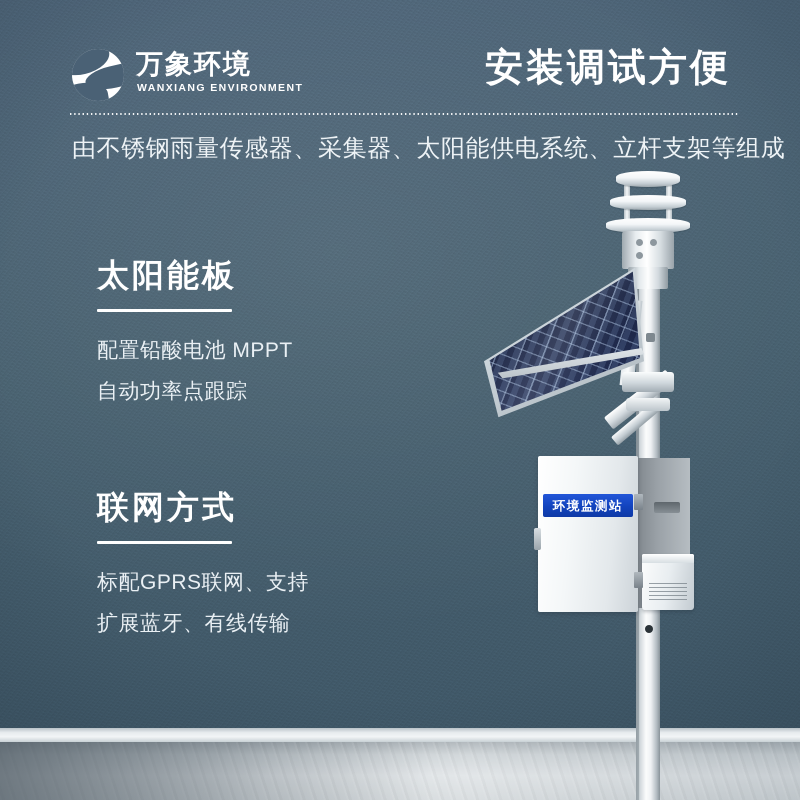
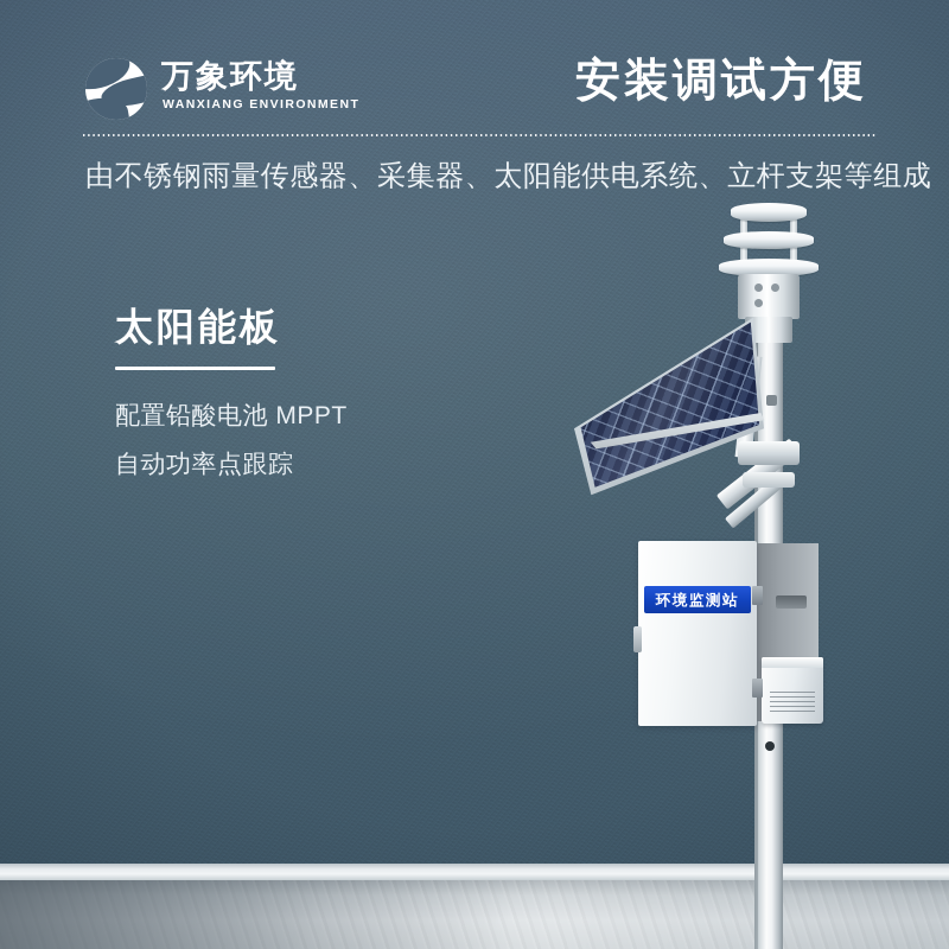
  万象环境
  WANXIANG ENVIRONMENT
  安装调试方便
  由不锈钢雨量传感器、采集器、太阳能供电系统、立杆支架等组成
  太阳能板
  配置铅酸电池 MPPT
  自动功率点跟踪
- 联网方式
- 标配GPRS联网、支持
- 扩展蓝牙、有线传输
  环境监测站
